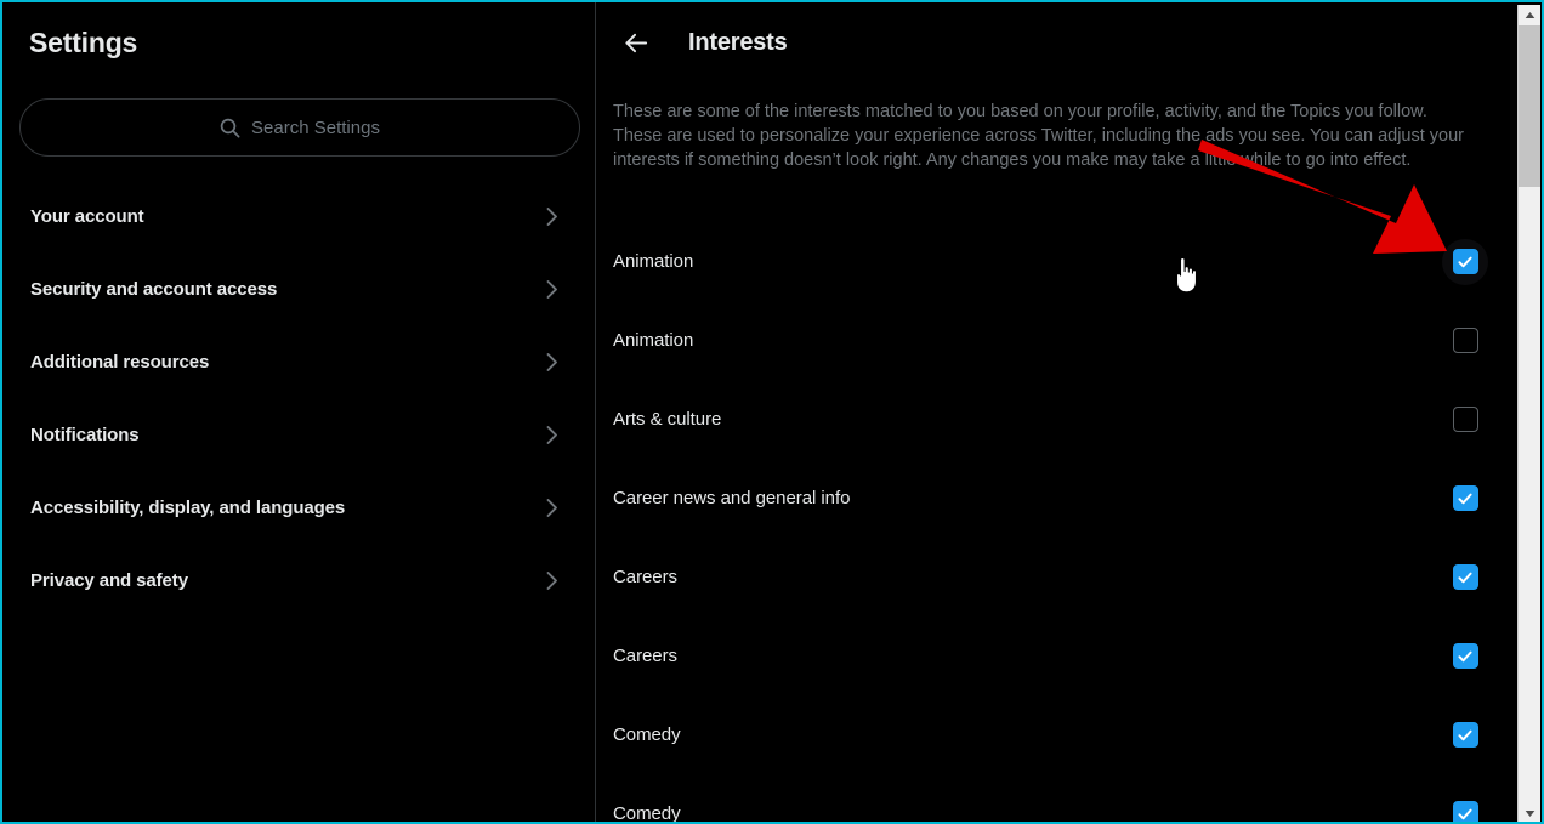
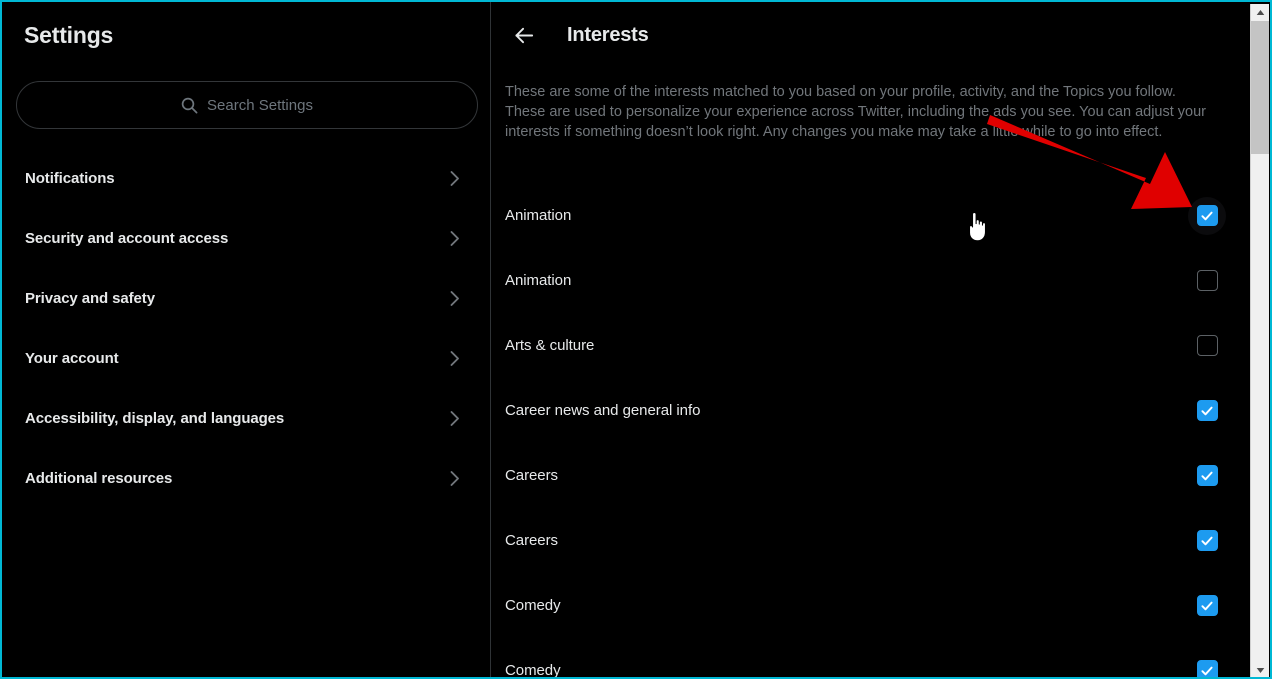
  Settings
  Search Settings
- Your account
+ Notifications
  Security and account access
- Additional resources
+ Privacy and safety
- Notifications
+ Your account
  Accessibility, display, and languages
- Privacy and safety
+ Additional resources
  Interests
  These are some of the interests matched to you based on your profile, activity, and the Topics you follow. These are used to personalize your experience across Twitter, including the ads you see. You can adjust your interests if something doesn’t look right. Any changes you make may take a littlhile to go into effect.
  Animation
  Animation
  Arts & culture
  Career news and general info
  Careers
  Careers
  Comedy
  Comedy
